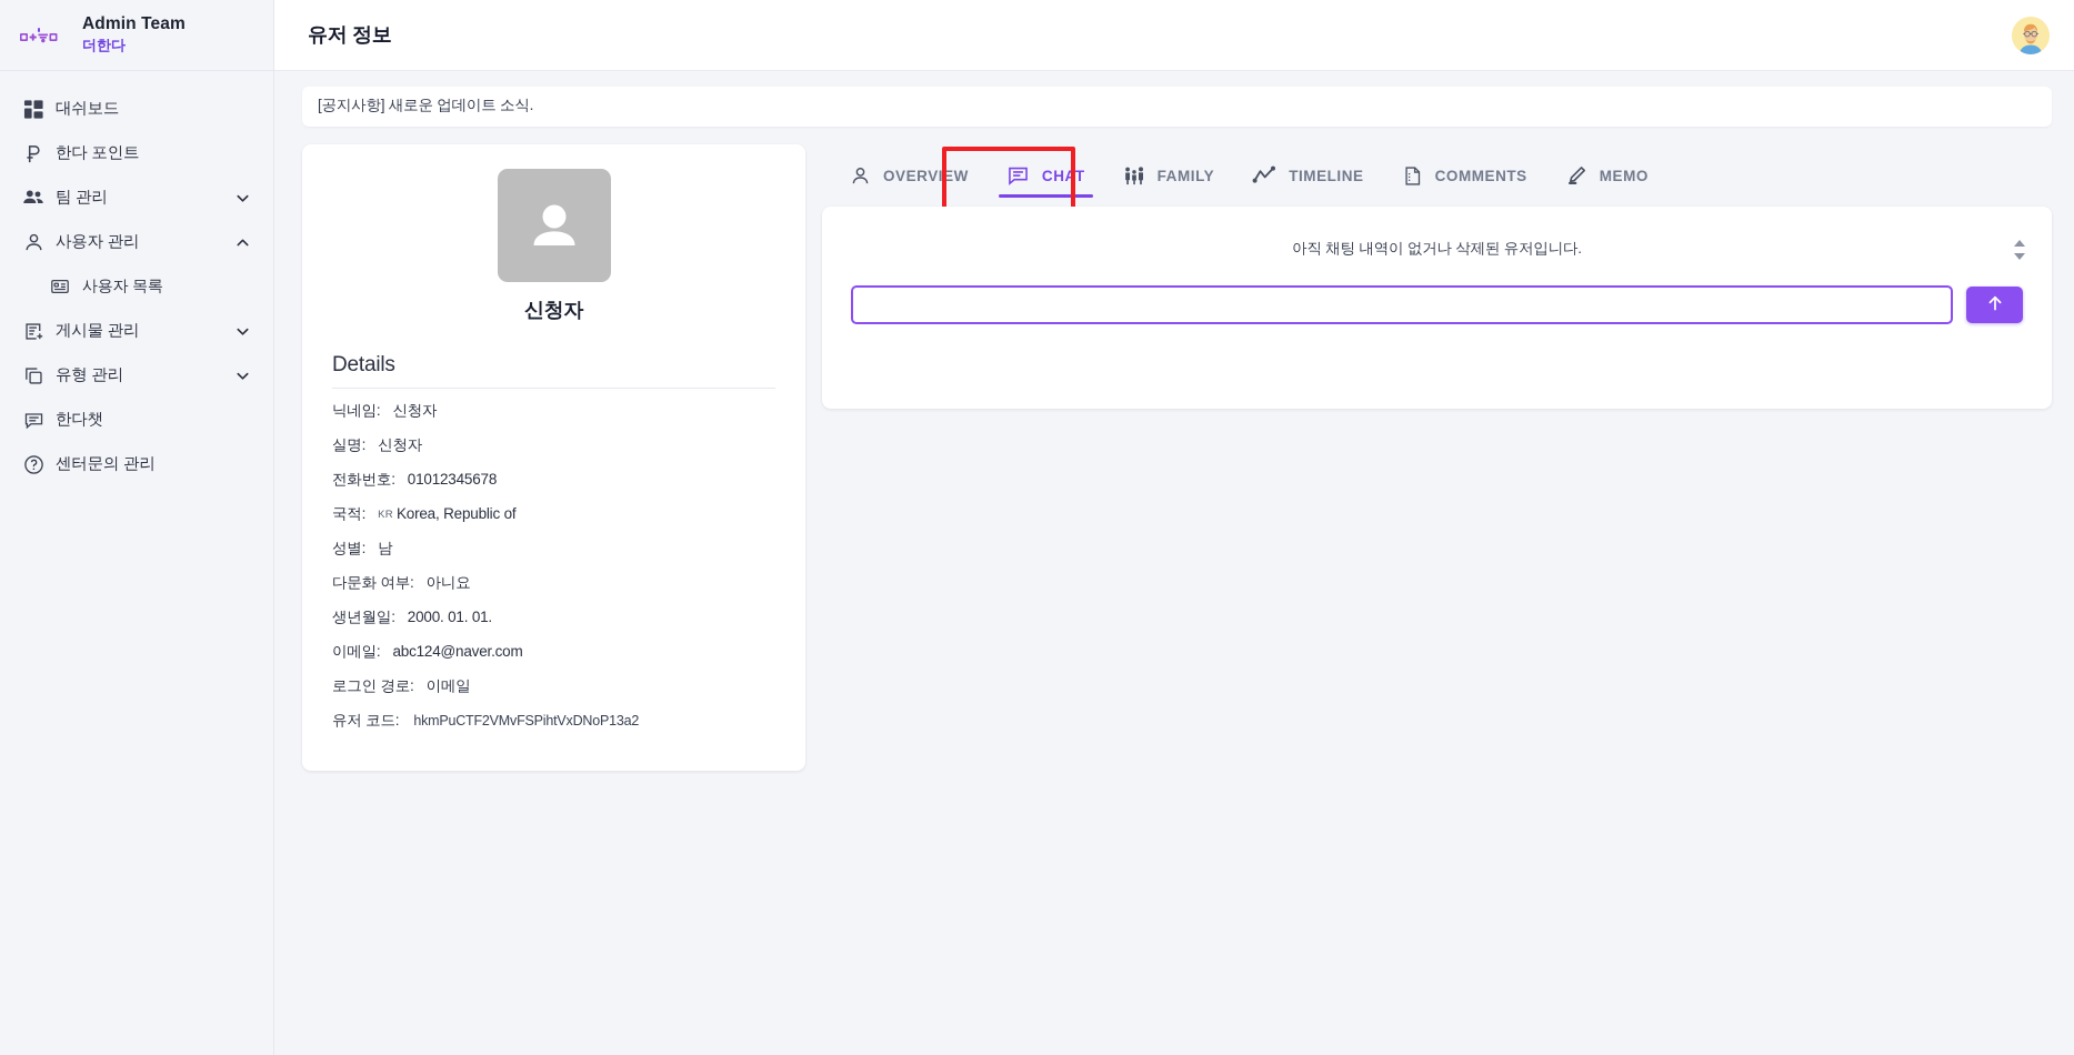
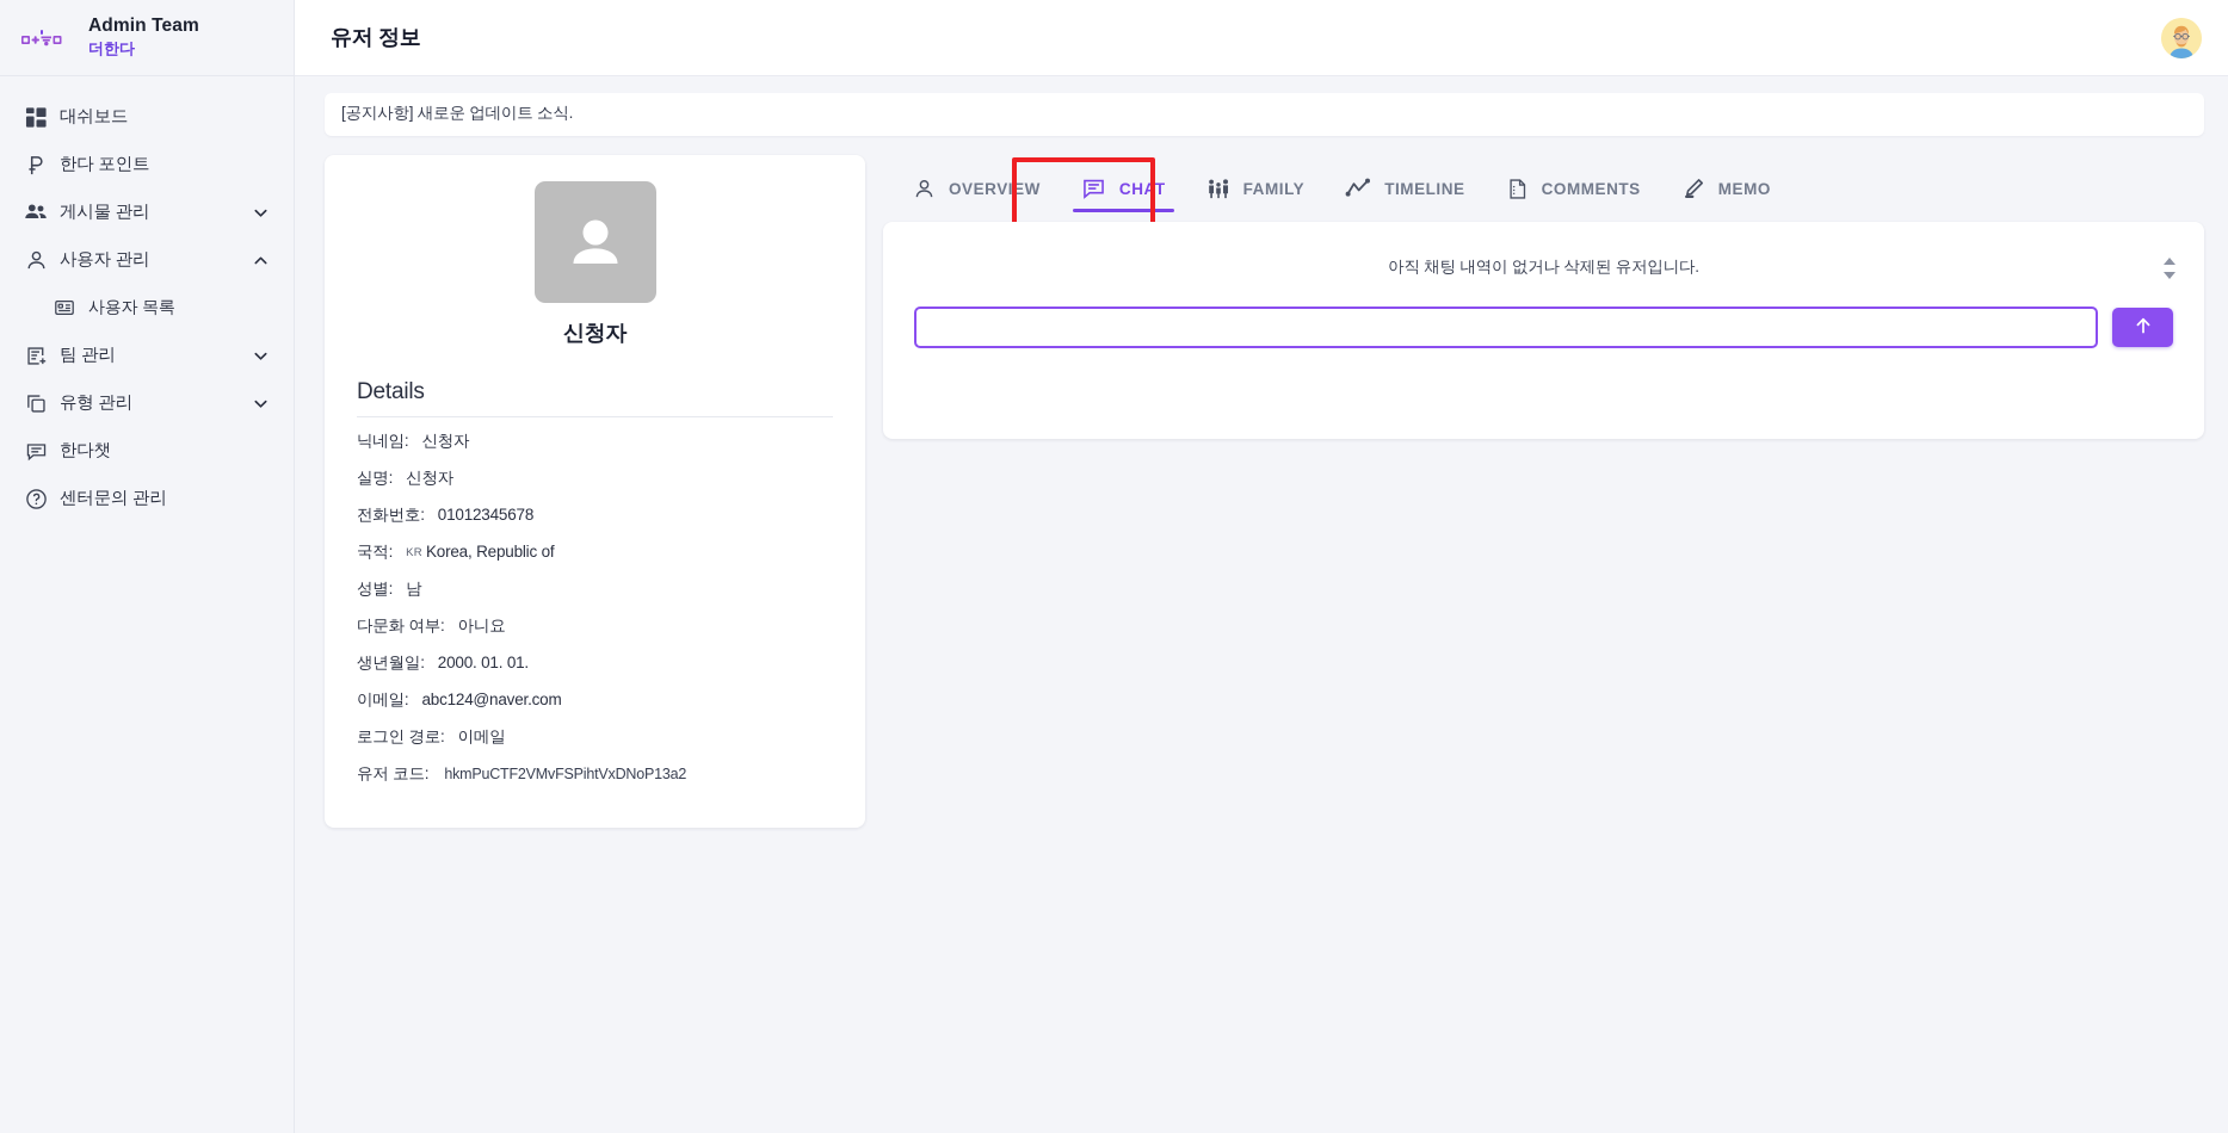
  Admin Team
  더한다
  대쉬보드
  한다 포인트
- 팀 관리
+ 게시물 관리
  사용자 관리
  사용자 목록
- 게시물 관리
+ 팀 관리
  유형 관리
  한다챗
  센터문의 관리
  유저 정보
  [공지사항] 새로운 업데이트 소식.
  신청자
  Details
  닉네임:
  신청자
  실명:
  신청자
  전화번호:
  01012345678
  국적:
  KR Korea, Republic of
  성별:
  남
  다문화 여부:
  아니요
  생년월일:
  2000. 01. 01.
  이메일:
  abc124@naver.com
  로그인 경로:
  이메일
  유저 코드:
  hkmPuCTF2VMvFSPihtVxDNoP13a2
  OVERVIEW
  CHAT
  FAMILY
  TIMELINE
  COMMENTS
  MEMO
  아직 채팅 내역이 없거나 삭제된 유저입니다.
